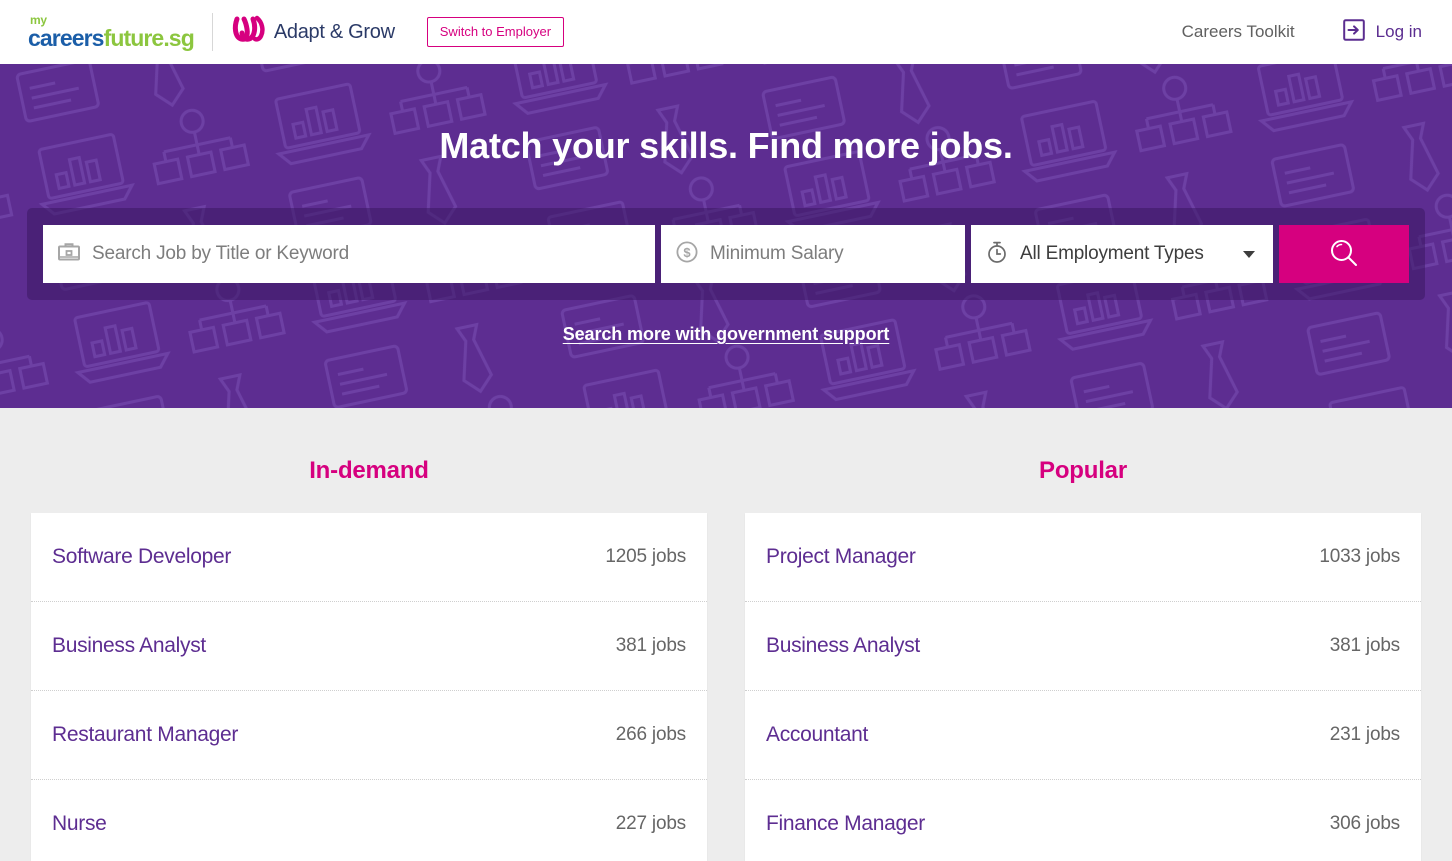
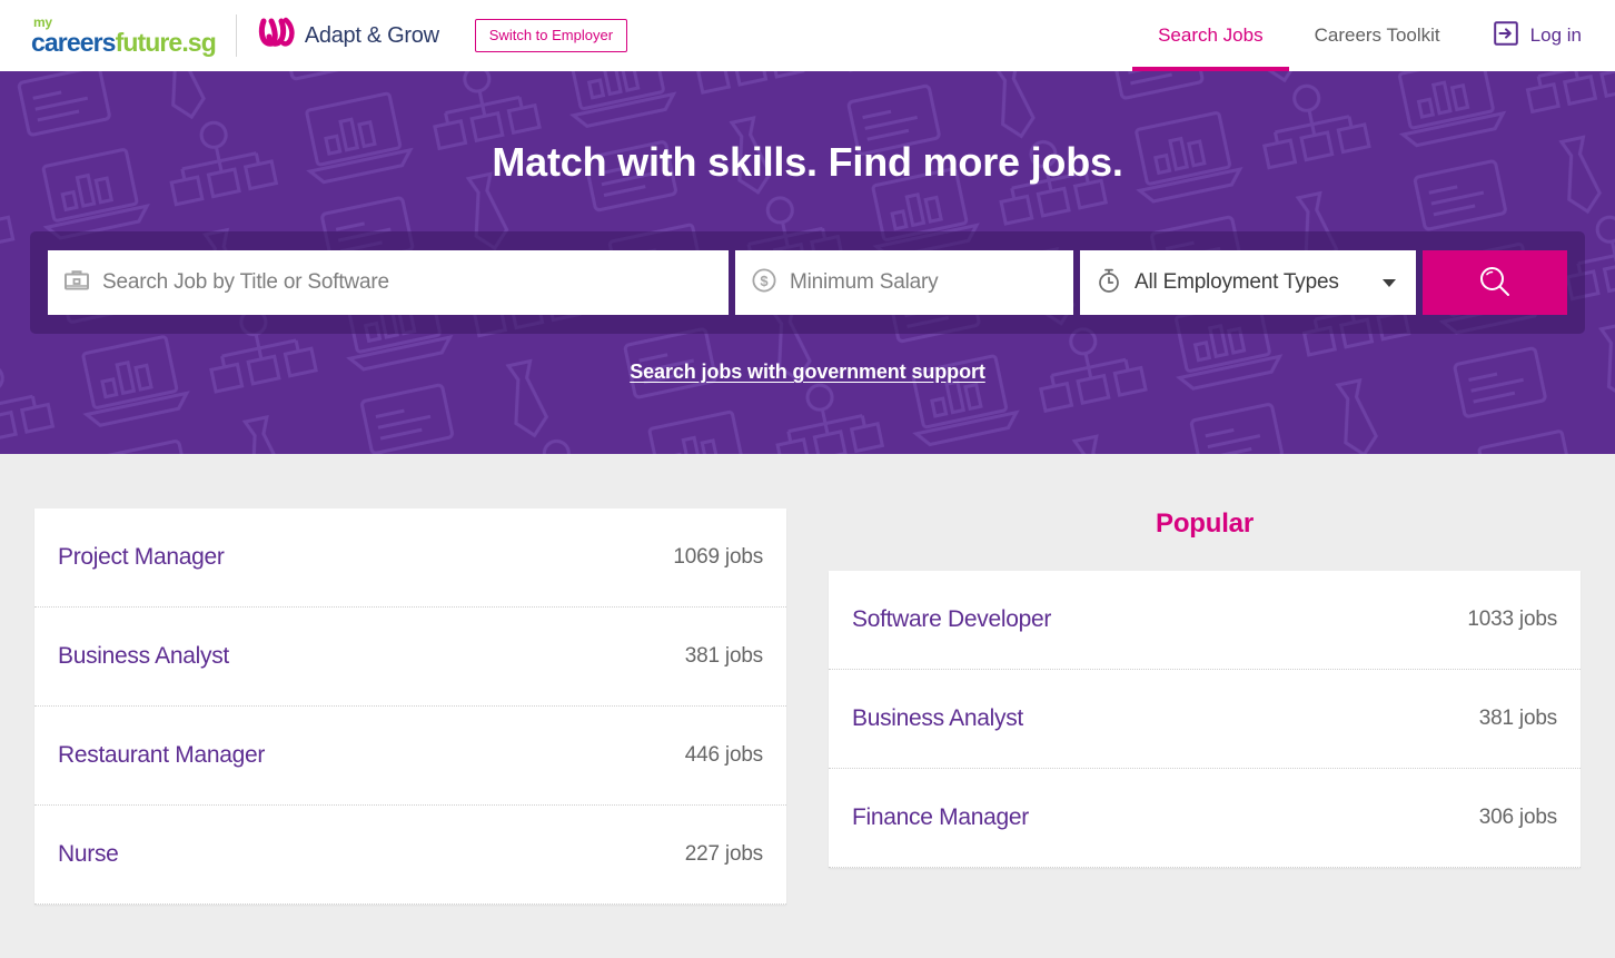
  my
  careersfuture.sg
  Adapt & Grow
  Switch to Employer
+ Search Jobs
  Careers Toolkit
  Log in
- Match your skills. Find more jobs.
+ Match with skills. Find more jobs.
- Search Job by Title or Keyword
+ Search Job by Title or Software
  $
  Minimum Salary
  All Employment Types
- Search more with government support
+ Search jobs with government support
- In-demand
- Software Developer
+ Project Manager
- 1205 jobs
+ 1069 jobs
  Business Analyst
  381 jobs
  Restaurant Manager
- 266 jobs
+ 446 jobs
  Nurse
  227 jobs
  Popular
- Project Manager
+ Software Developer
  1033 jobs
  Business Analyst
  381 jobs
- Accountant
- 231 jobs
  Finance Manager
  306 jobs
